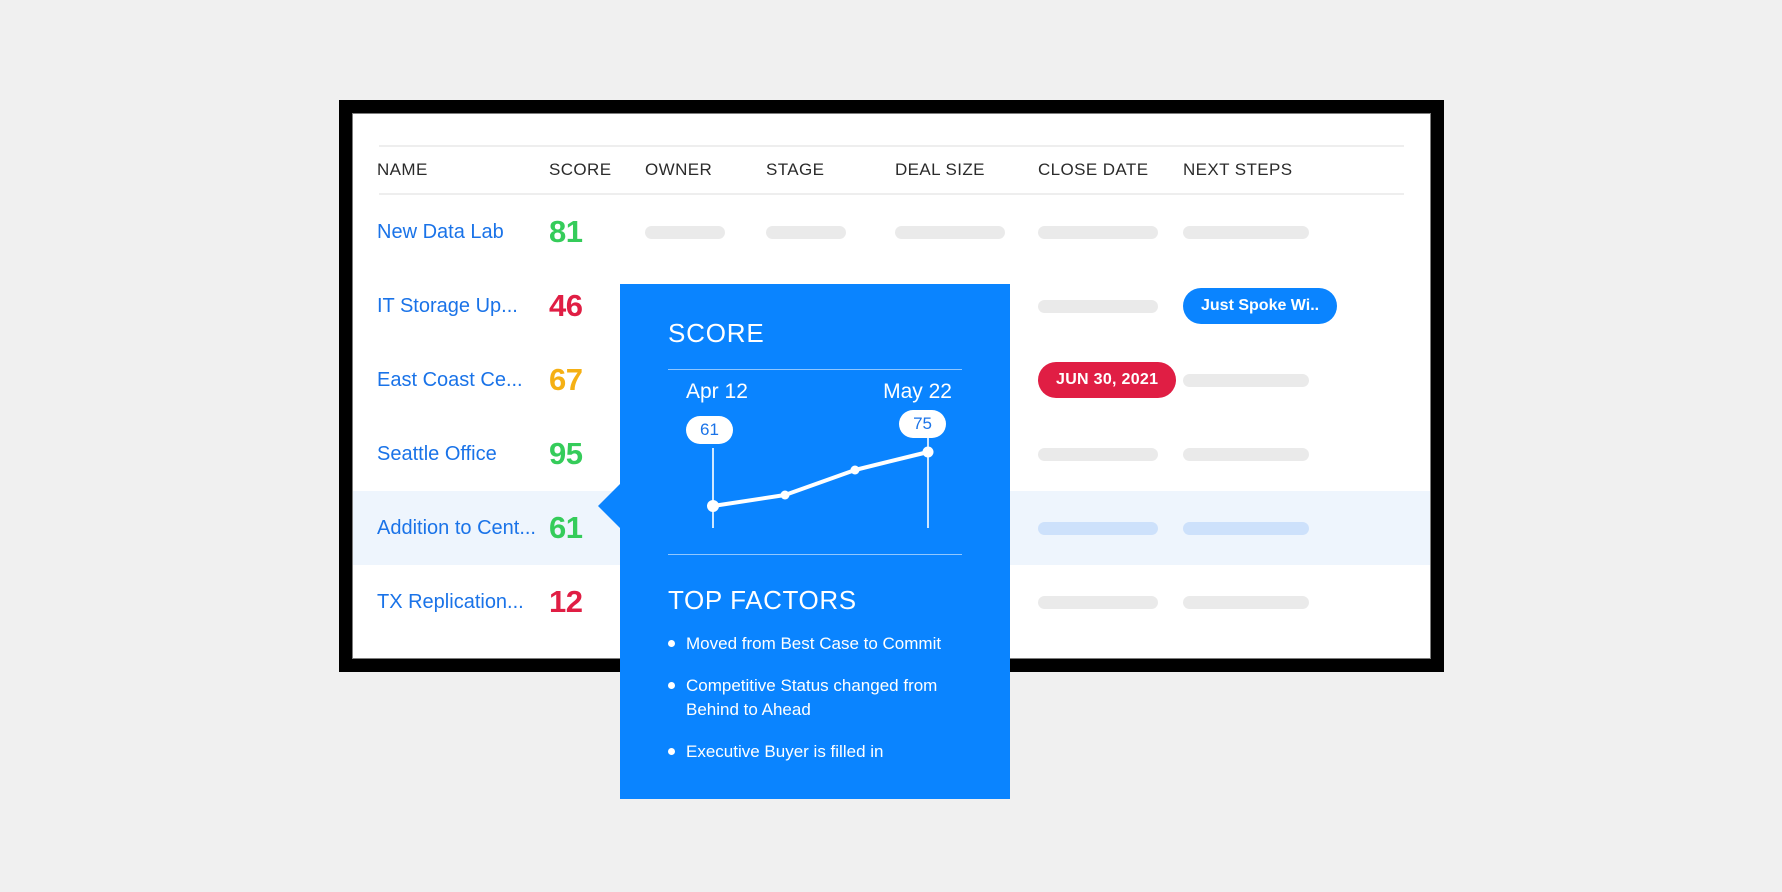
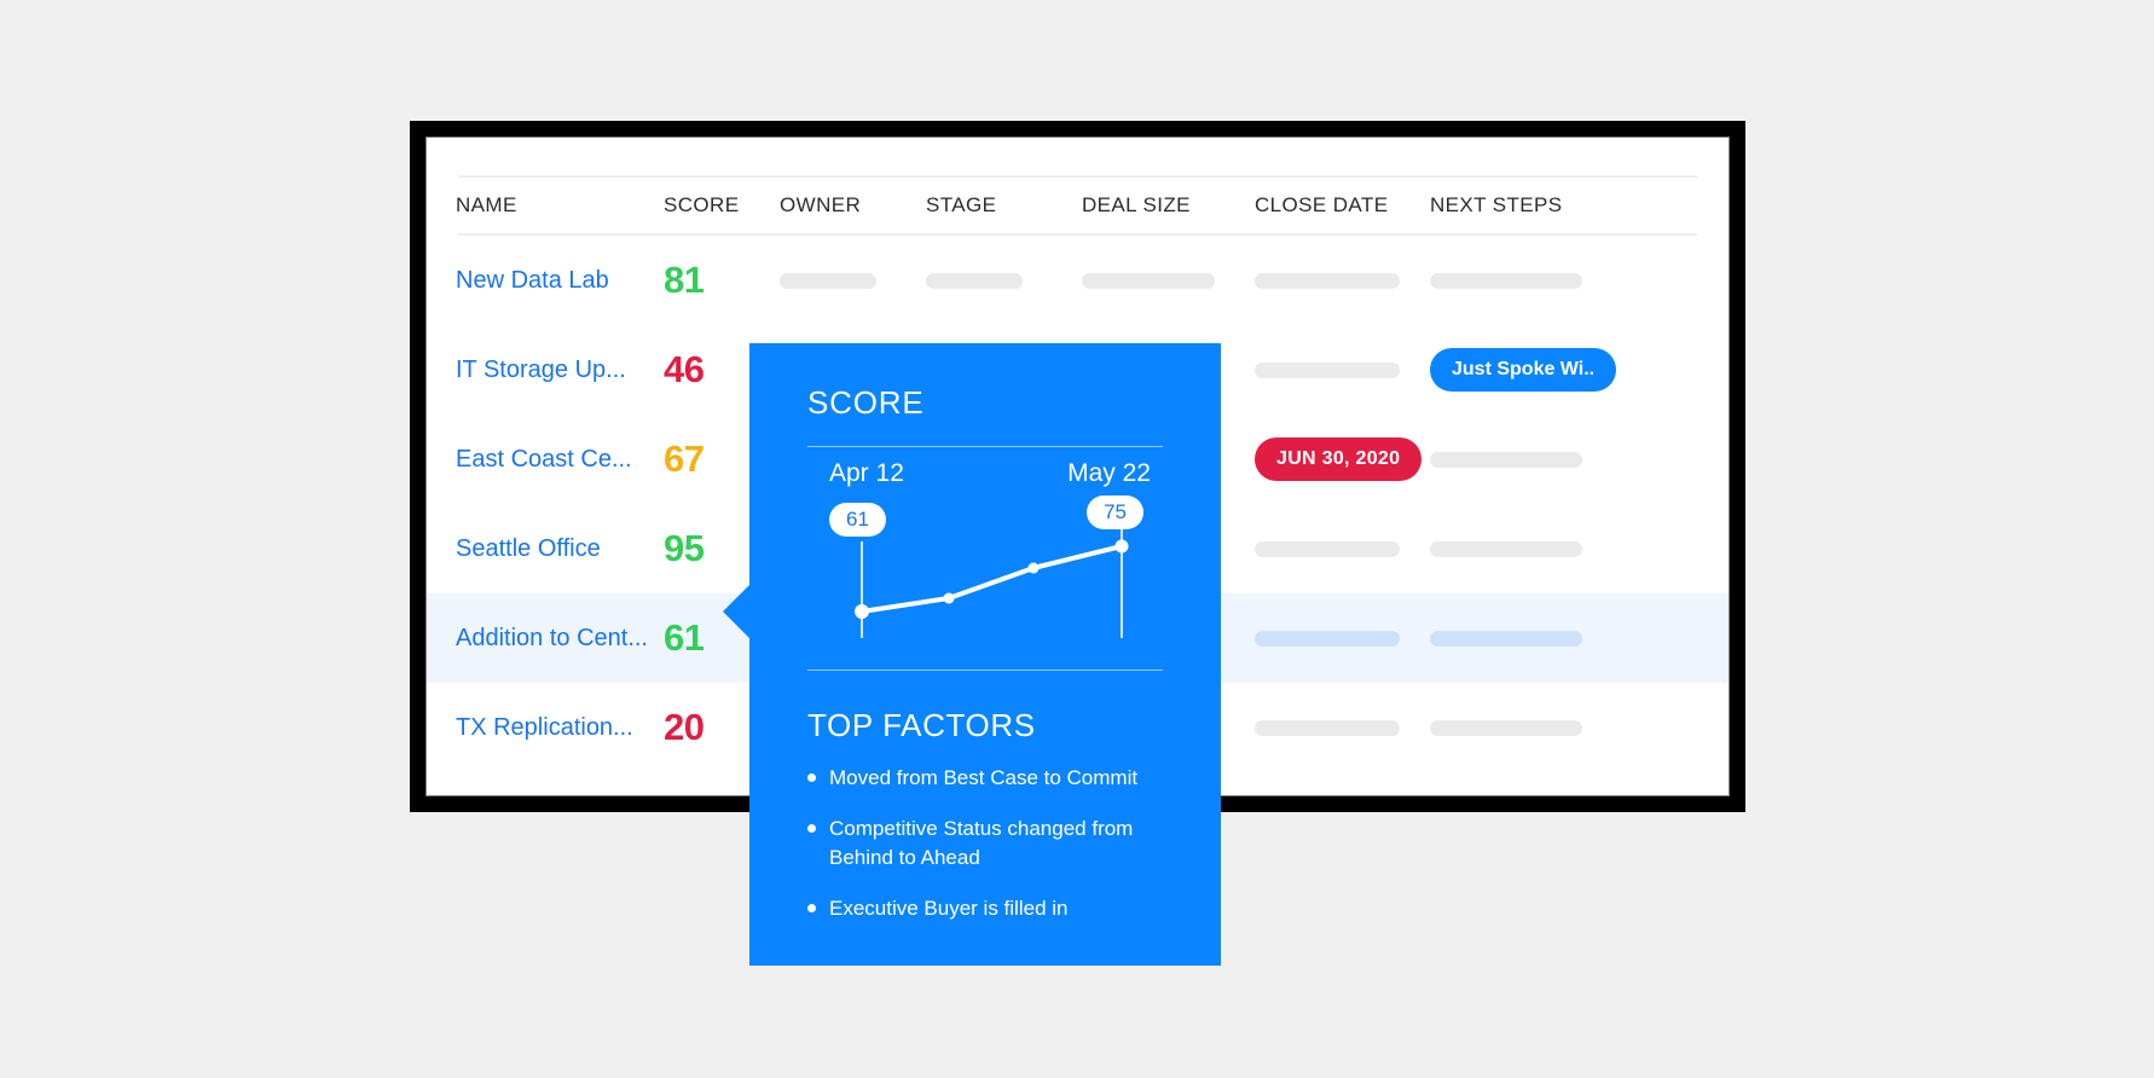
  NAME
  SCORE
  OWNER
  STAGE
  DEAL SIZE
  CLOSE DATE
  NEXT STEPS
  New Data Lab
  81
  IT Storage Up...
  46
  Just Spoke Wi..
  East Coast Ce...
  67
- JUN 30, 2021
+ JUN 30, 2020
  Seattle Office
  95
  Addition to Cent...
  61
  TX Replication...
- 12
+ 20
  SCORE
  Apr 12
  May 22
  61
  75
  TOP FACTORS
  Moved from Best Case to Commit
  Competitive Status changed from Behind to Ahead
  Executive Buyer is filled in
